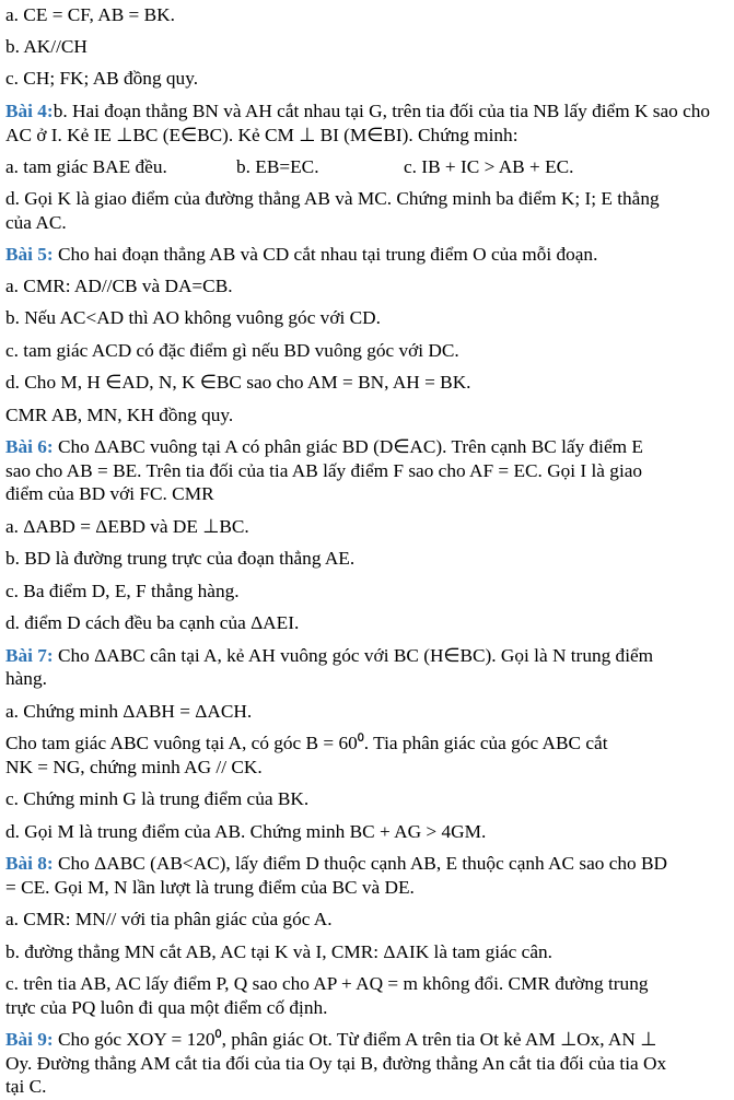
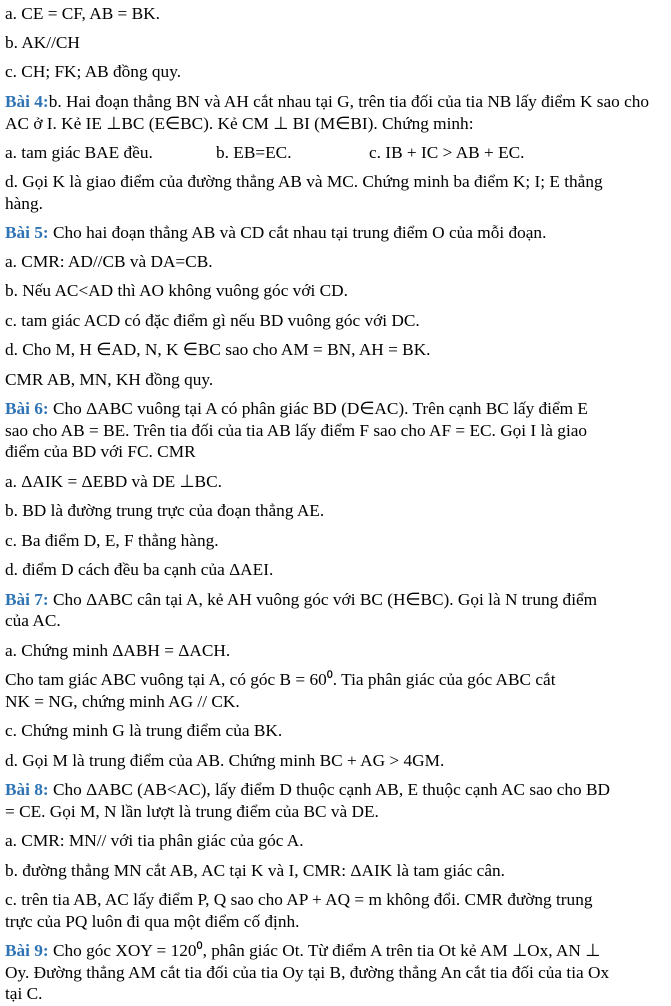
  a. CE = CF, AB = BK.
  b. AK//CH
  c. CH; FK; AB đồng quy.
  Bài 4:b. Hai đoạn thẳng BN và AH cắt nhau tại G, trên tia đối của tia NB lấy điểm K sao cho
  AC ở I. Kẻ IE ⊥BC (E∈BC). Kẻ CM ⊥ BI (M∈BI). Chứng minh:
  d. Gọi K là giao điểm của đường thẳng AB và MC. Chứng minh ba điểm K; I; E thẳng
- của AC.
+ hàng.
  Bài 5: Cho hai đoạn thẳng AB và CD cắt nhau tại trung điểm O của mỗi đoạn.
  a. CMR: AD//CB và DA=CB.
  b. Nếu AC<AD thì AO không vuông góc với CD.
  c. tam giác ACD có đặc điểm gì nếu BD vuông góc với DC.
  d. Cho M, H ∈AD, N, K ∈BC sao cho AM = BN, AH = BK.
  CMR AB, MN, KH đồng quy.
  Bài 6: Cho ΔABC vuông tại A có phân giác BD (D∈AC). Trên cạnh BC lấy điểm E
  sao cho AB = BE. Trên tia đối của tia AB lấy điểm F sao cho AF = EC. Gọi I là giao
  điểm của BD với FC. CMR
- a. ΔABD = ΔEBD và DE ⊥BC.
+ a. ΔAIK = ΔEBD và DE ⊥BC.
  b. BD là đường trung trực của đoạn thẳng AE.
  c. Ba điểm D, E, F thẳng hàng.
  d. điểm D cách đều ba cạnh của ΔAEI.
  Bài 7: Cho ΔABC cân tại A, kẻ AH vuông góc với BC (H∈BC). Gọi là N trung điểm
- hàng.
+ của AC.
  a. Chứng minh ΔABH = ΔACH.
  Cho tam giác ABC vuông tại A, có góc B = 60⁰. Tia phân giác của góc ABC cắt
  NK = NG, chứng minh AG // CK.
  c. Chứng minh G là trung điểm của BK.
  d. Gọi M là trung điểm của AB. Chứng minh BC + AG > 4GM.
  Bài 8: Cho ΔABC (AB<AC), lấy điểm D thuộc cạnh AB, E thuộc cạnh AC sao cho BD
  = CE. Gọi M, N lần lượt là trung điểm của BC và DE.
  a. CMR: MN// với tia phân giác của góc A.
  b. đường thẳng MN cắt AB, AC tại K và I, CMR: ΔAIK là tam giác cân.
  c. trên tia AB, AC lấy điểm P, Q sao cho AP + AQ = m không đổi. CMR đường trung
  trực của PQ luôn đi qua một điểm cố định.
  Bài 9: Cho góc XOY = 120⁰, phân giác Ot. Từ điểm A trên tia Ot kẻ AM ⊥Ox, AN ⊥
  Oy. Đường thẳng AM cắt tia đối của tia Oy tại B, đường thẳng An cắt tia đối của tia Ox
  tại C.
  a. tam giác BAE đều.
  b. EB=EC.
  c. IB + IC > AB + EC.
